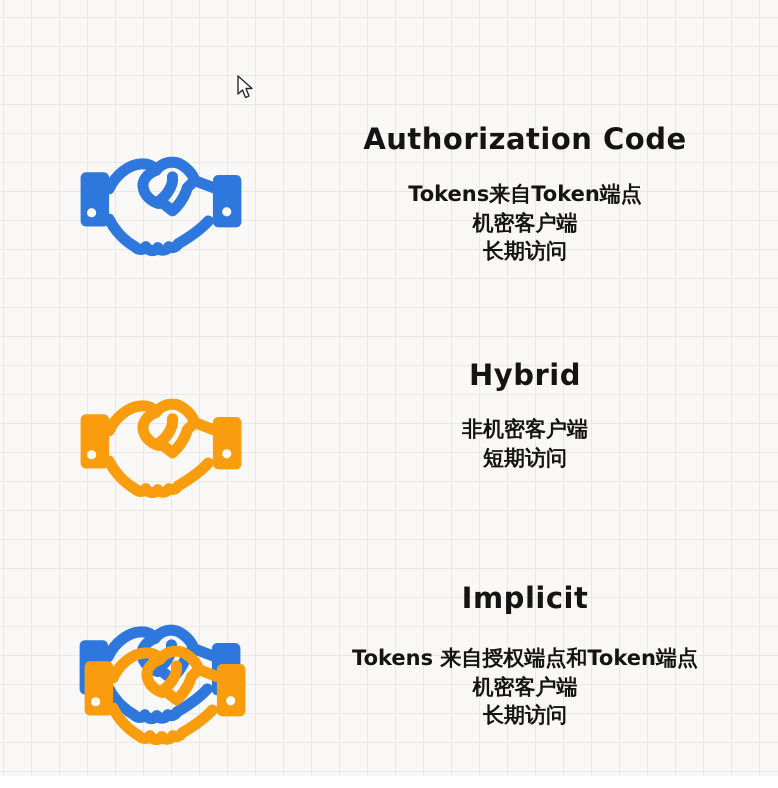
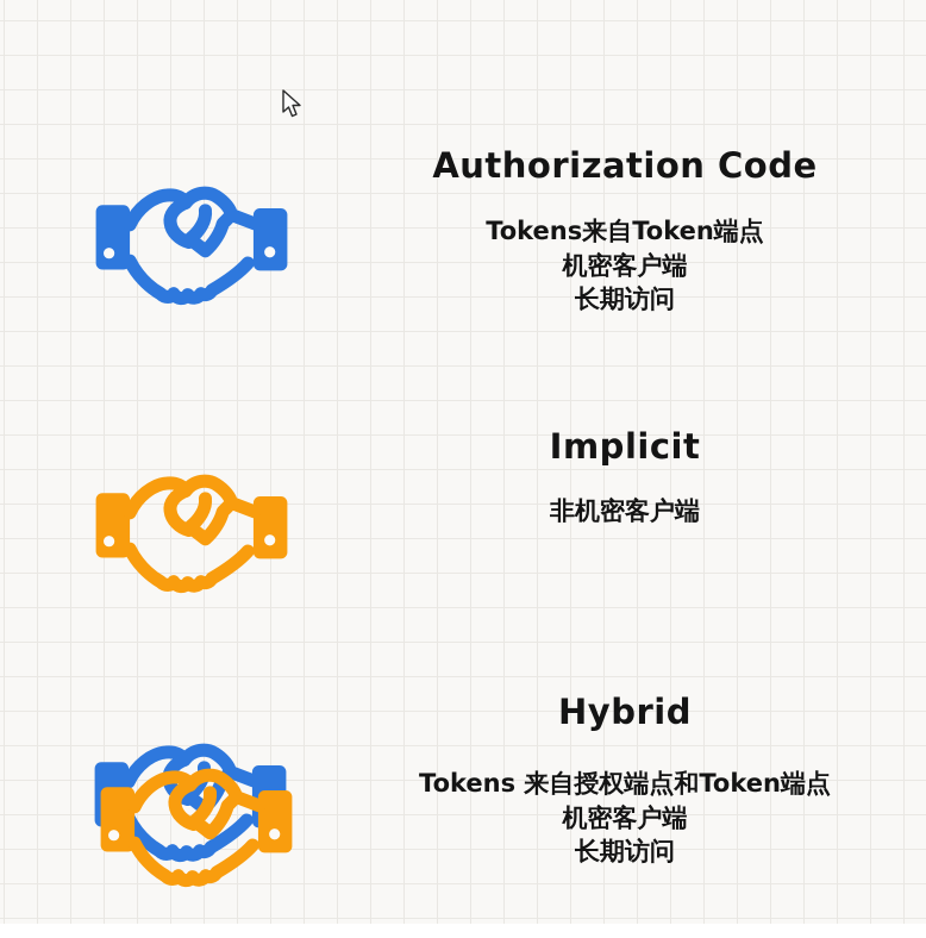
  Authorization Code
  Tokens来自Token端点
  机密客户端
  长期访问
- Hybrid
+ Implicit
  非机密客户端
- 短期访问
- Implicit
+ Hybrid
  Tokens 来自授权端点和Token端点
  机密客户端
  长期访问
